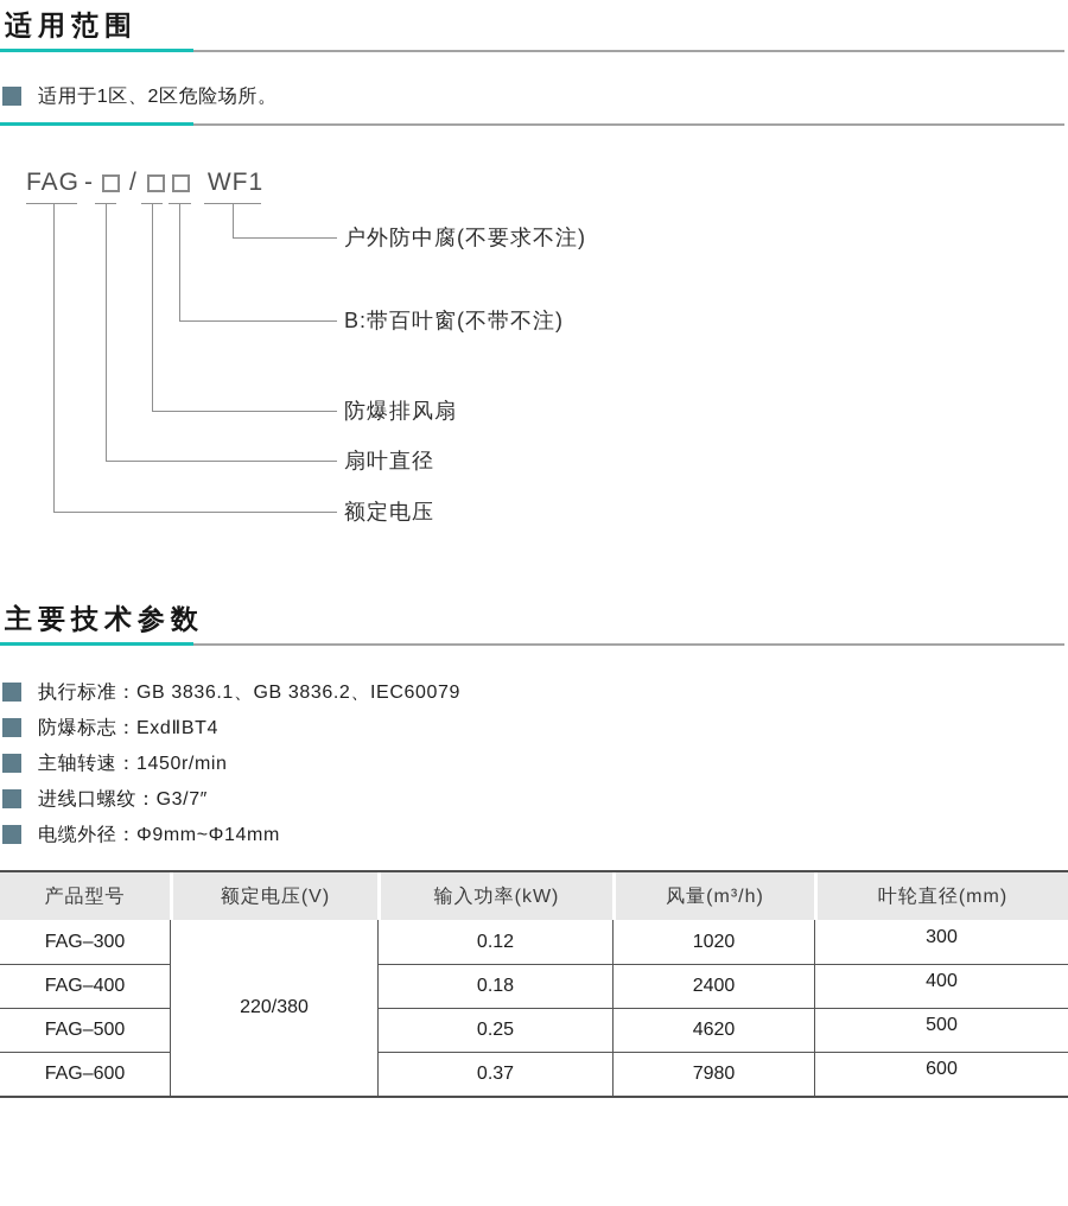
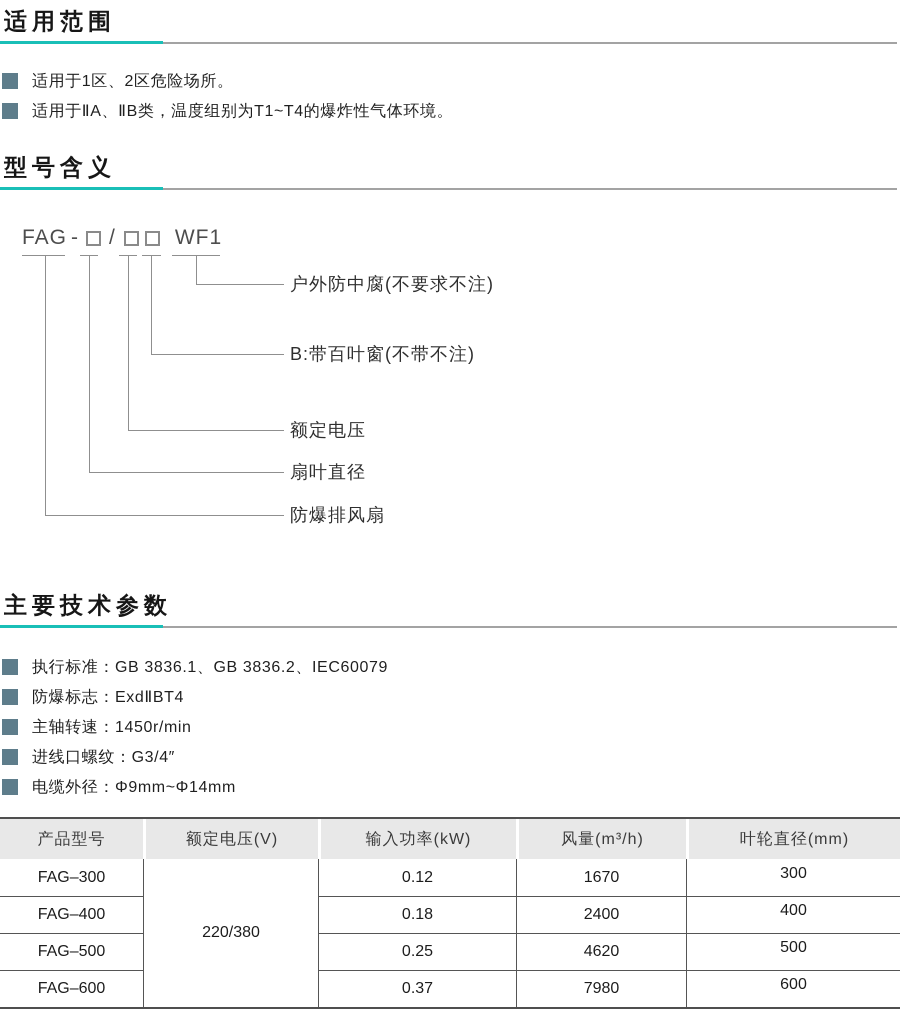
  适用范围
  适用于1区、2区危险场所。
+ 适用于ⅡA、ⅡB类，温度组别为T1~T4的爆炸性气体环境。
+ 型号含义
  FAG
  -
  /
  WF1
  户外防中腐(不要求不注)
  B:带百叶窗(不带不注)
- 防爆排风扇
+ 额定电压
  扇叶直径
- 额定电压
+ 防爆排风扇
  主要技术参数
  执行标准：GB 3836.1、GB 3836.2、IEC60079
  防爆标志：ExdⅡBT4
  主轴转速：1450r/min
- 进线口螺纹：G3/7″
+ 进线口螺纹：G3/4″
  电缆外径：Φ9mm~Φ14mm
  产品型号	额定电压(V)	输入功率(kW)	风量(m³/h)	叶轮直径(mm)
- FAG–300	220/380	0.12	1020	300
+ FAG–300	220/380	0.12	1670	300
  FAG–400	0.18	2400	400
  FAG–500	0.25	4620	500
  FAG–600	0.37	7980	600
